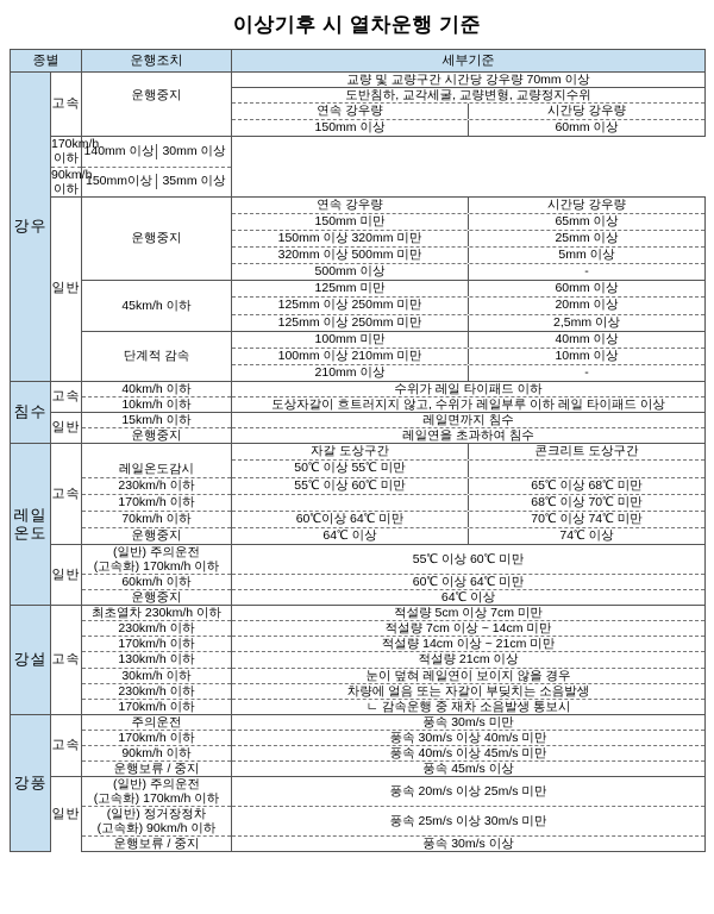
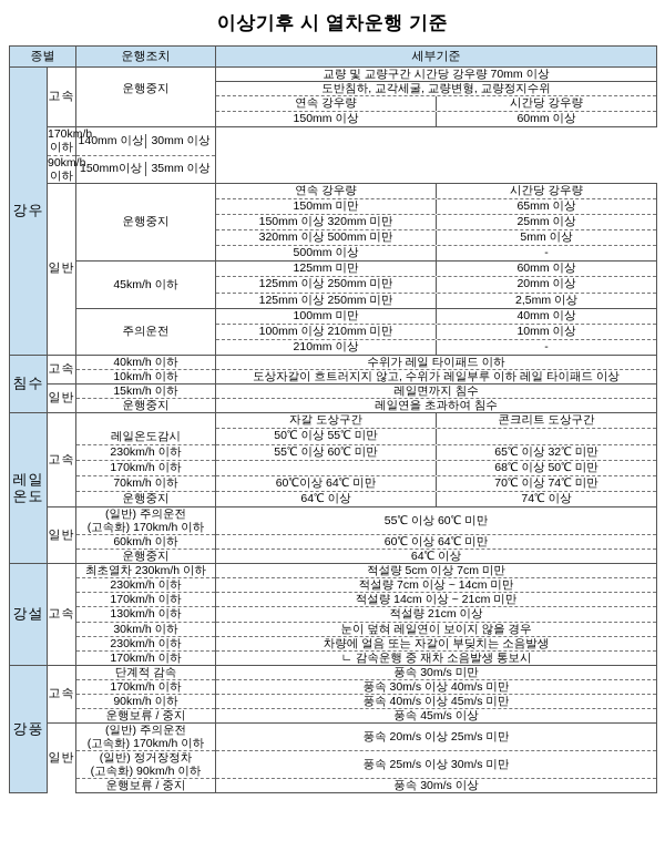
  이상기후 시 열차운행 기준
  종별	운행조치	세부기준
  강우	고속		교량 및 교량구간 시간당 강우량 70mm 이상
  운행중지	도반침하, 교각세굴, 교량변형, 교량정지수위
  연속 강우량	시간당 강우량
  150mm 이상	60mm 이상
  140mm 이상	30mm 이상
  90km/ 이하
  150mm이상	35mm 이상
  일반
  연속 강우량	시간당 강우량
  150mm 미만	65mm 이상
  운행중지
  150mm 이상 320mm 미만	25mm 이상
  320mm 이상 500mm 미만	5mm 이상
  500mm 이상	-
  125mm 미만	60mm 이상
  45km/h 이하
  125mm 이상 250mm 미만	20mm 이상
  125mm 이상 250mm 미만	2,5mm 이상
  100mm 미만	40mm 이상
- 단계적 감속
+ 주의운전
  100mm 이상 210mm 미만	10mm 이상
  210mm 이상	-
  침수	고속	40km/h 이하	수위가 레일 타이패드 이하
  10km/h 이하	도상자갈이 흐트러지지 않고, 수위가 레일부루 이하 레일 타이패드 이상
  일반	15km/h 이하	레일면까지 침수
  운행중지	레일연을 초과하여 침수
  레일온도	고속
  자갈 도상구간	콘크리트 도상구간
  레일온도감시
  50℃ 이상 55℃ 미만
  230km/h 이하
- 55℃ 이상 60℃ 미만	65℃ 이상 68℃ 미만
+ 55℃ 이상 60℃ 미만	65℃ 이상 32℃ 미만
  170km/h 이하
- 	68℃ 이상 70℃ 미만
+ 	68℃ 이상 50℃ 미만
  70km/h 이하
  60℃이상 64℃ 미만	70℃ 이상 74℃ 미만
  운행중지
  64℃ 이상	74℃ 이상
  일반	(일반) 주의운전(고속화) 170km/h 이하	55℃ 이상 60℃ 미만
  60km/h 이하	60℃ 이상 64℃ 미만
  운행중지	64℃ 이상
  강설	고속	최초열차 230km/h 이하	적설량 5cm 이상 7cm 미만
  230km/h 이하	적설량 7cm 이상 ~ 14cm 미만
  170km/h 이하	적설량 14cm 이상 ~ 21cm 미만
  130km/h 이하	적설량 21cm 이상
  30km/h 이하	눈이 덮혀 레일연이 보이지 않을 경우
  230km/h 이하	차량에 얼음 또는 자갈이 부딪치는 소음발생
  170km/h 이하	ㄴ 감속운행 중 재차 소음발생 통보시
- 강풍	고속	주의운전	풍속 30m/s 미만
+ 강풍	고속	단계적 감속	풍속 30m/s 미만
  170km/h 이하	풍속 30m/s 이상 40m/s 미만
  90km/h 이하	풍속 40m/s 이상 45m/s 미만
  운행보류 / 중지	풍속 45m/s 이상
  일반	(일반) 주의운전(고속화) 170km/h 이하	풍속 20m/s 이상 25m/s 미만
  (일반) 정거장정차(고속화) 90km/h 이하	풍속 25m/s 이상 30m/s 미만
  운행보류 / 중지	풍속 30m/s 이상
